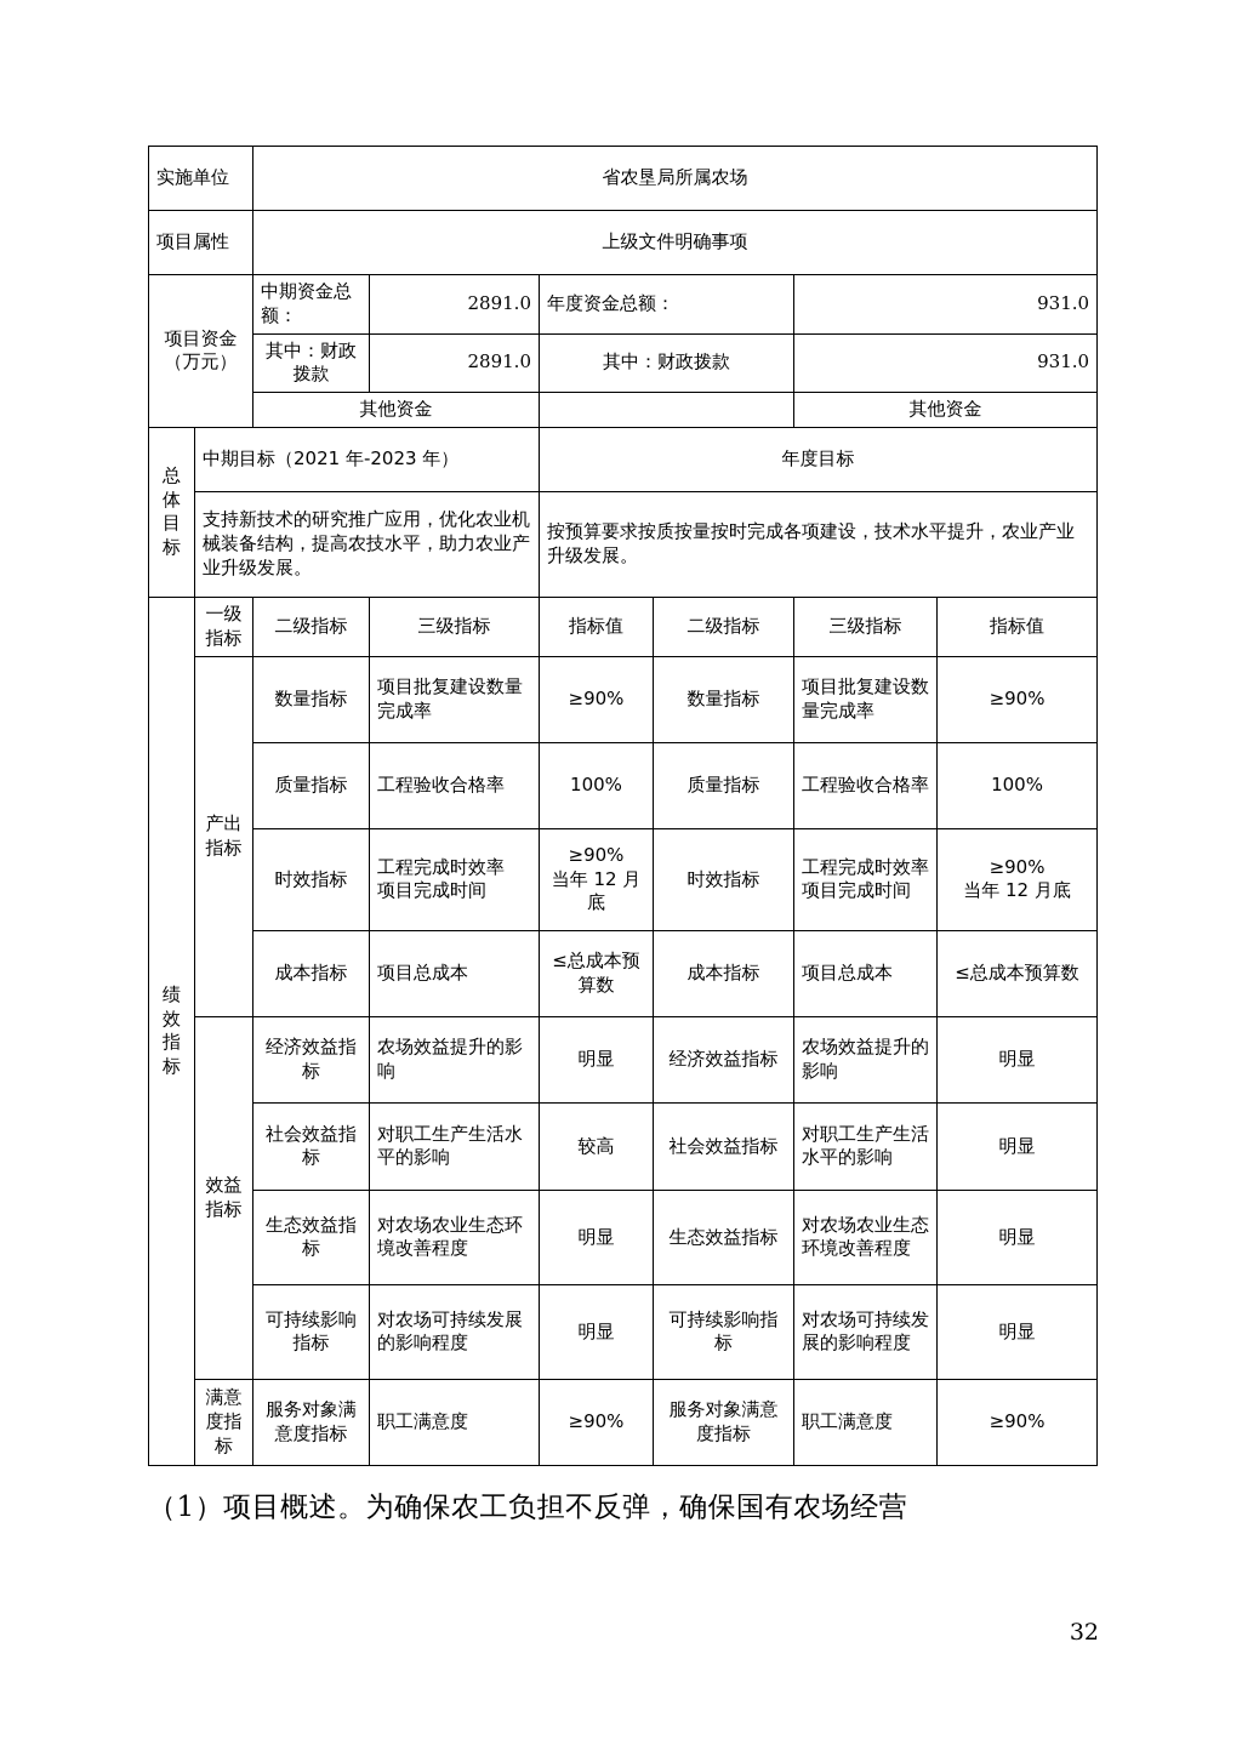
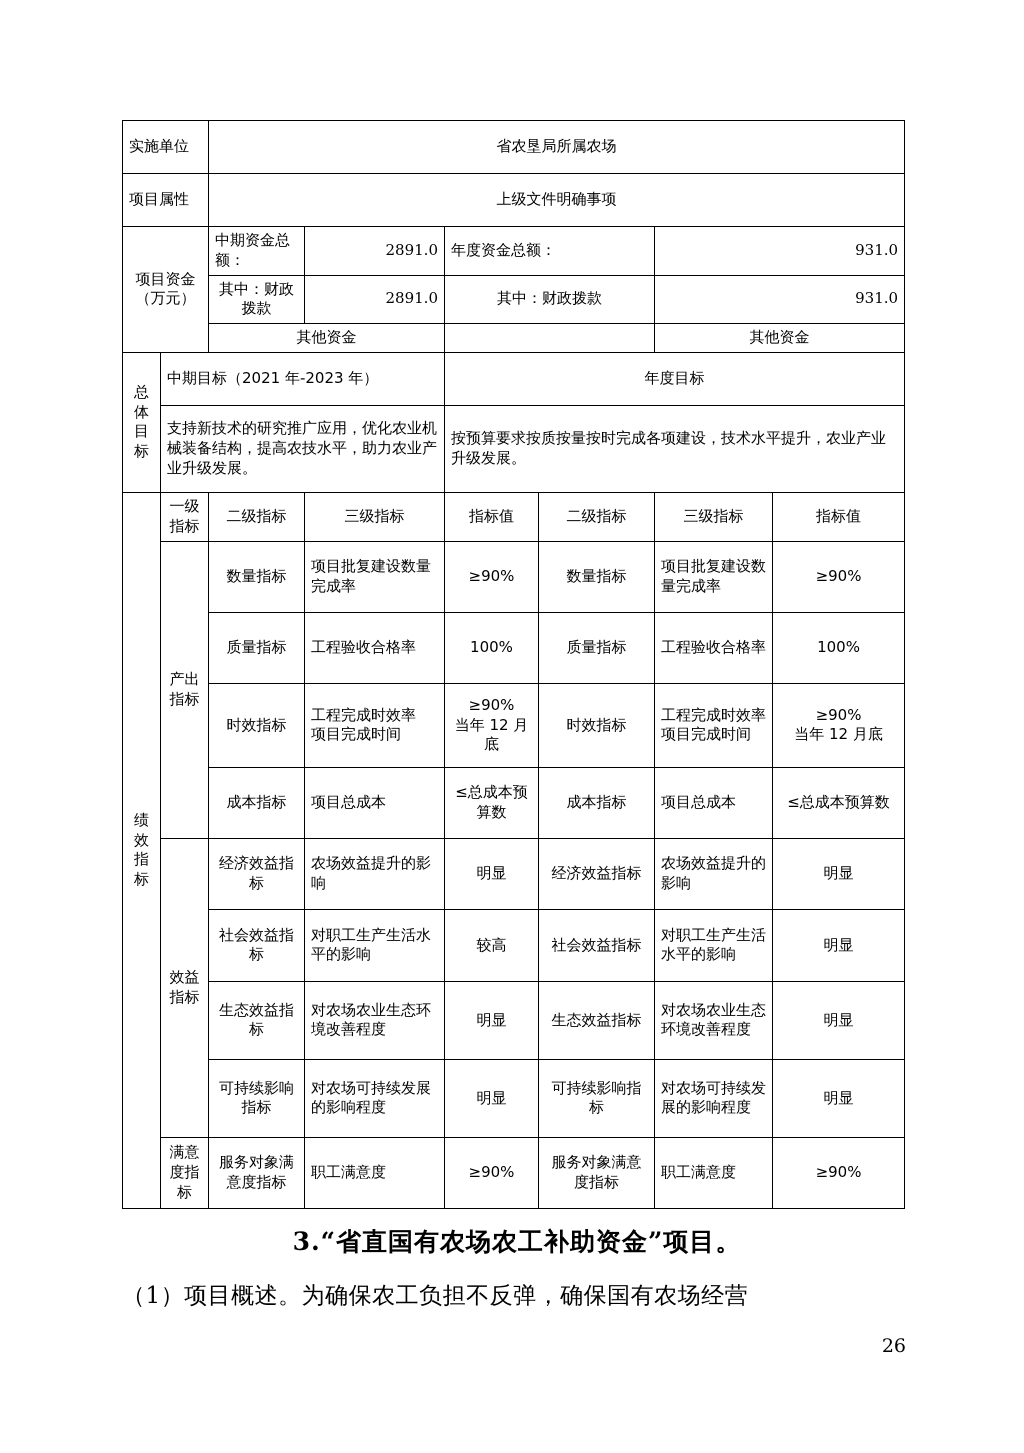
  实施单位	省农垦局所属农场
  项目属性	上级文件明确事项
  项目资金 （万元）	中期资金总额：	2891.0	年度资金总额：	931.0
  其中：财政拨款	2891.0	其中：财政拨款	931.0
  其他资金		其他资金
  总体目标	中期目标（2021 年-2023 年）	年度目标
  支持新技术的研究推广应用，优化农业机械装备结构，提高农技水平，助力农业产业升级发展。	按预算要求按质按量按时完成各项建设，技术水平提升，农业产业升级发展。
  绩效指标	一级指标	二级指标	三级指标	指标值	二级指标	三级指标	指标值
  产出 指标	数量指标	项目批复建设数量完成率	≥90%	数量指标	项目批复建设数量完成率	≥90%
  质量指标	工程验收合格率	100%	质量指标	工程验收合格率	100%
  时效指标	工程完成时效率 项目完成时间	≥90% 当年 12 月底	时效指标	工程完成时效率 项目完成时间	≥90% 当年 12 月底
  成本指标	项目总成本	≤总成本预算数	成本指标	项目总成本	≤总成本预算数
  效益 指标	经济效益指标	农场效益提升的影响	明显	经济效益指标	农场效益提升的影响	明显
  社会效益指标	对职工生产生活水平的影响	较高	社会效益指标	对职工生产生活水平的影响	明显
  生态效益指标	对农场农业生态环境改善程度	明显	生态效益指标	对农场农业生态环境改善程度	明显
  可持续影响指标	对农场可持续发展的影响程度	明显	可持续影响指标	对农场可持续发展的影响程度	明显
  满意 度指 标	服务对象满意度指标	职工满意度	≥90%	服务对象满意度指标	职工满意度	≥90%
+ 3.“省直国有农场农工补助资金”项目。
  （1）项目概述。为确保农工负担不反弹，确保国有农场经营
- 32
+ 26
